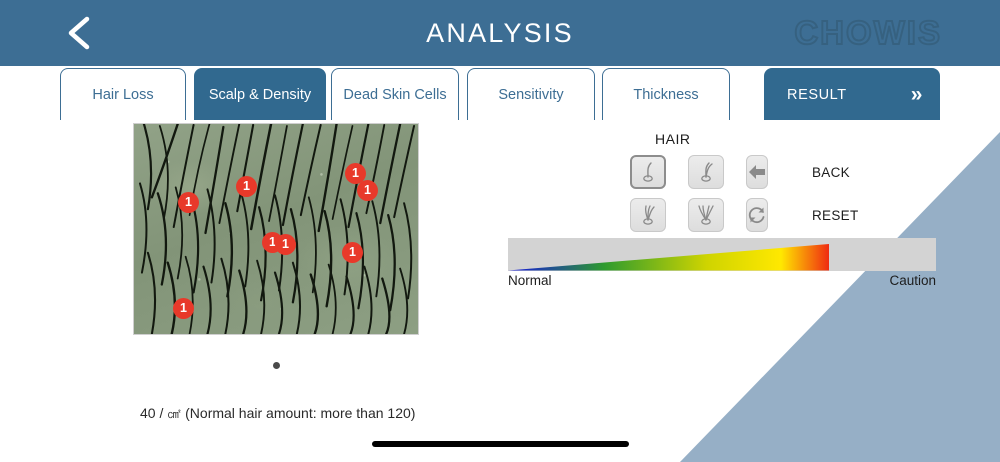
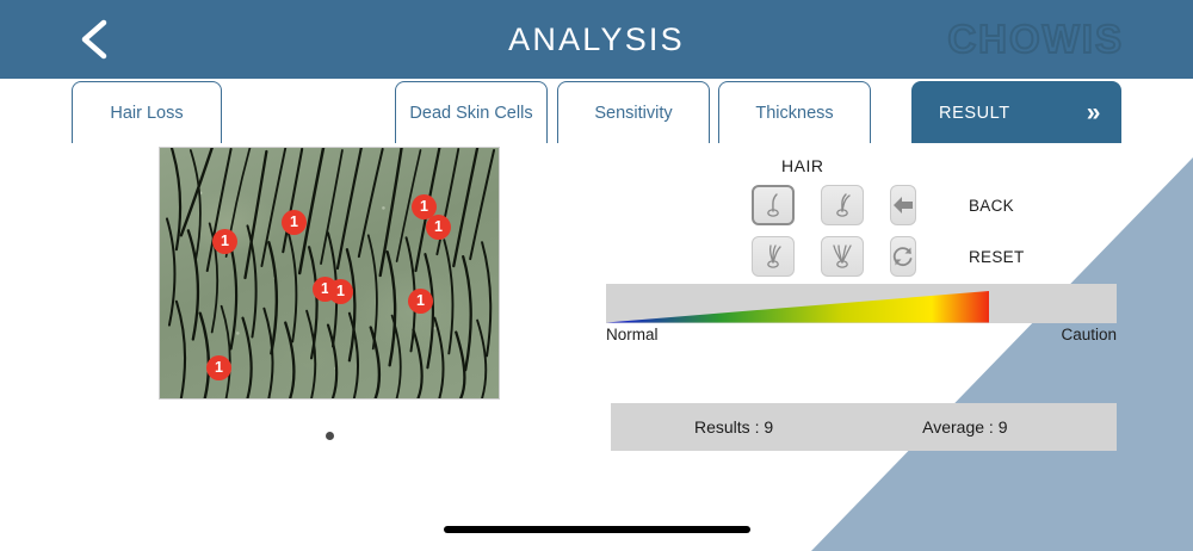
  ANALYSIS
  Hair Loss
- Scalp & Density
  Dead Skin Cells
  Sensitivity
  Thickness
  RESULT
  »
  1
  1
  1
  1
  1
  1
  1
  1
- 40 / ㎠ (Normal hair amount: more than 120)
  HAIR
  BACK
  RESET
  Normal
  Caution
+ Results : 9
+ Average : 9
